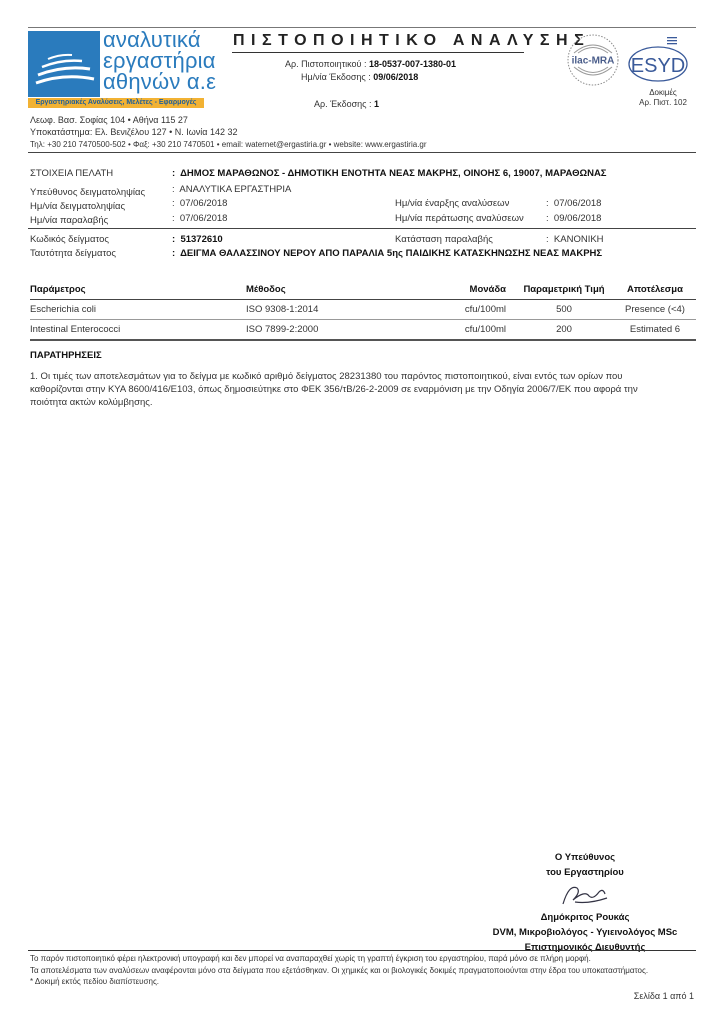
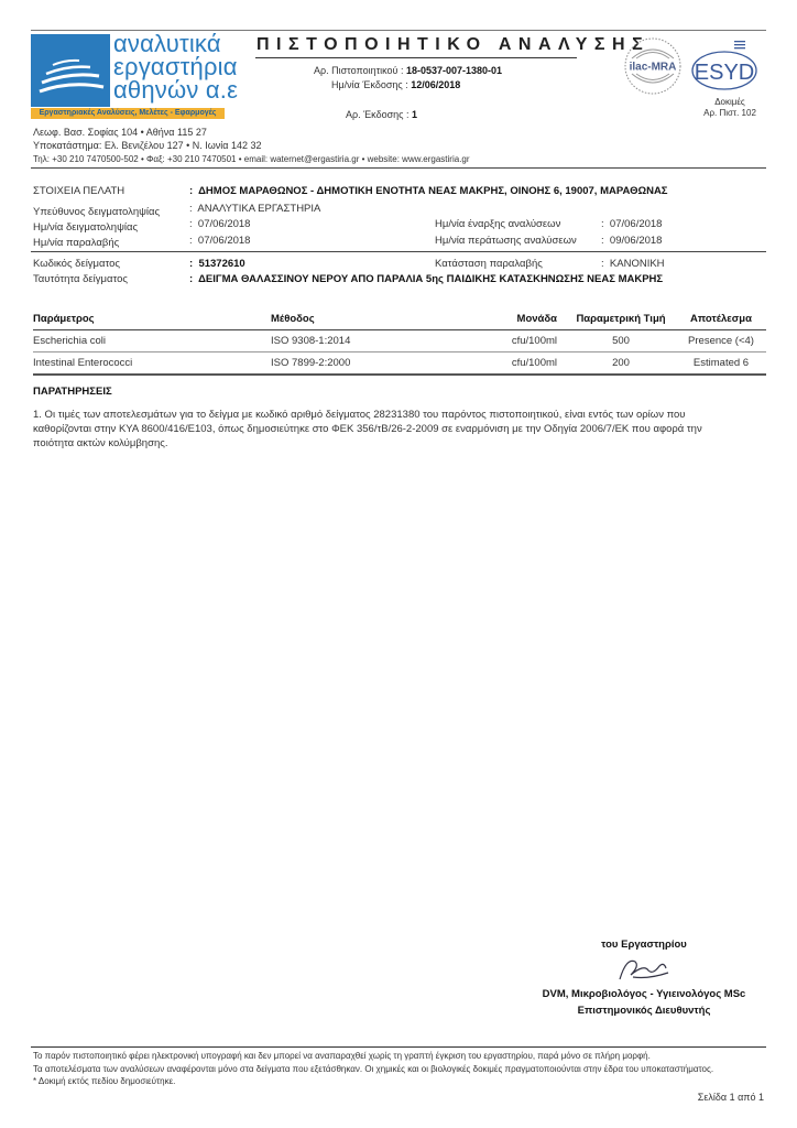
  αναλυτικά
  εργαστήρια
  αθηνών α.ε
  ΠΙΣΤΟΠΟΙΗΤΙΚΟ ΑΝΑΛΥΣΗΣ
  Αρ. Πιστοποιητικού : 18-0537-007-1380-01
- Ημ/νία Έκδοσης : 09/06/2018
+ Ημ/νία Έκδοσης : 12/06/2018
  Αρ. Έκδοσης : 1
  ilac-MRA
  ESYD
  Δοκιμές
  Αρ. Πιστ. 102
  Λεωφ. Βασ. Σοφίας 104 • Αθήνα 115 27
  Υποκατάστημα: Ελ. Βενιζέλου 127 • Ν. Ιωνία 142 32
  Τηλ: +30 210 7470500-502 • Φαξ: +30 210 7470501 • email: waternet@ergastiria.gr • website: www.ergastiria.gr
  ΣΤΟΙΧΕΙΑ ΠΕΛΑΤΗ
  : ΔΗΜΟΣ ΜΑΡΑΘΩΝΟΣ - ΔΗΜΟΤΙΚΗ ΕΝΟΤΗΤΑ ΝΕΑΣ ΜΑΚΡΗΣ, ΟΙΝΟΗΣ 6, 19007, ΜΑΡΑΘΩΝΑΣ
  Υπεύθυνος δειγματοληψίας
  : ΑΝΑΛΥΤΙΚΑ ΕΡΓΑΣΤΗΡΙΑ
  Ημ/νία δειγματοληψίας
  : 07/06/2018
  Ημ/νία παραλαβής
  : 07/06/2018
  Ημ/νία έναρξης αναλύσεων
  : 07/06/2018
  Ημ/νία περάτωσης αναλύσεων
  : 09/06/2018
  Κωδικός δείγματος
  : 51372610
  Κατάσταση παραλαβής
  : ΚΑΝΟΝΙΚΗ
  Ταυτότητα δείγματος
  : ΔΕΙΓΜΑ ΘΑΛΑΣΣΙΝΟΥ ΝΕΡΟΥ ΑΠΟ ΠΑΡΑΛΙΑ 5ης ΠΑΙΔΙΚΗΣ ΚΑΤΑΣΚΗΝΩΣΗΣ ΝΕΑΣ ΜΑΚΡΗΣ
  Παράμετρος	Μέθοδος	Μονάδα	Παραμετρική Τιμή	Αποτέλεσμα
  Escherichia coli	ISO 9308-1:2014	cfu/100ml	500	Presence (<4)
  Intestinal Enterococci	ISO 7899-2:2000	cfu/100ml	200	Estimated 6
  ΠΑΡΑΤΗΡΗΣΕΙΣ
  1. Οι τιμές των αποτελεσμάτων για το δείγμα με κωδικό αριθμό δείγματος 28231380 του παρόντος πιστοποιητικού, είναι εντός των ορίων που καθορίζονται στην ΚΥΑ 8600/416/Ε103, όπως δημοσιεύτηκε στο ΦΕΚ 356/τΒ/26-2-2009 σε εναρμόνιση με την Οδηγία 2006/7/ΕΚ που αφορά την ποιότητα ακτών κολύμβησης.
- Ο Υπεύθυνος
  του Εργαστηρίου
- Δημόκριτος Ρουκάς
  DVM, Μικροβιολόγος - Υγιεινολόγος MSc
  Επιστημονικός Διευθυντής
  Το παρόν πιστοποιητικό φέρει ηλεκτρονική υπογραφή και δεν μπορεί να αναπαραχθεί χωρίς τη γραπτή έγκριση του εργαστηρίου, παρά μόνο σε πλήρη μορφή.
  Τα αποτελέσματα των αναλύσεων αναφέρονται μόνο στα δείγματα που εξετάσθηκαν. Οι χημικές και οι βιολογικές δοκιμές πραγματοποιούνται στην έδρα του υποκαταστήματος.
- * Δοκιμή εκτός πεδίου διαπίστευσης.
+ * Δοκιμή εκτός πεδίου δημοσιεύτηκε.
  Σελίδα 1 από 1
